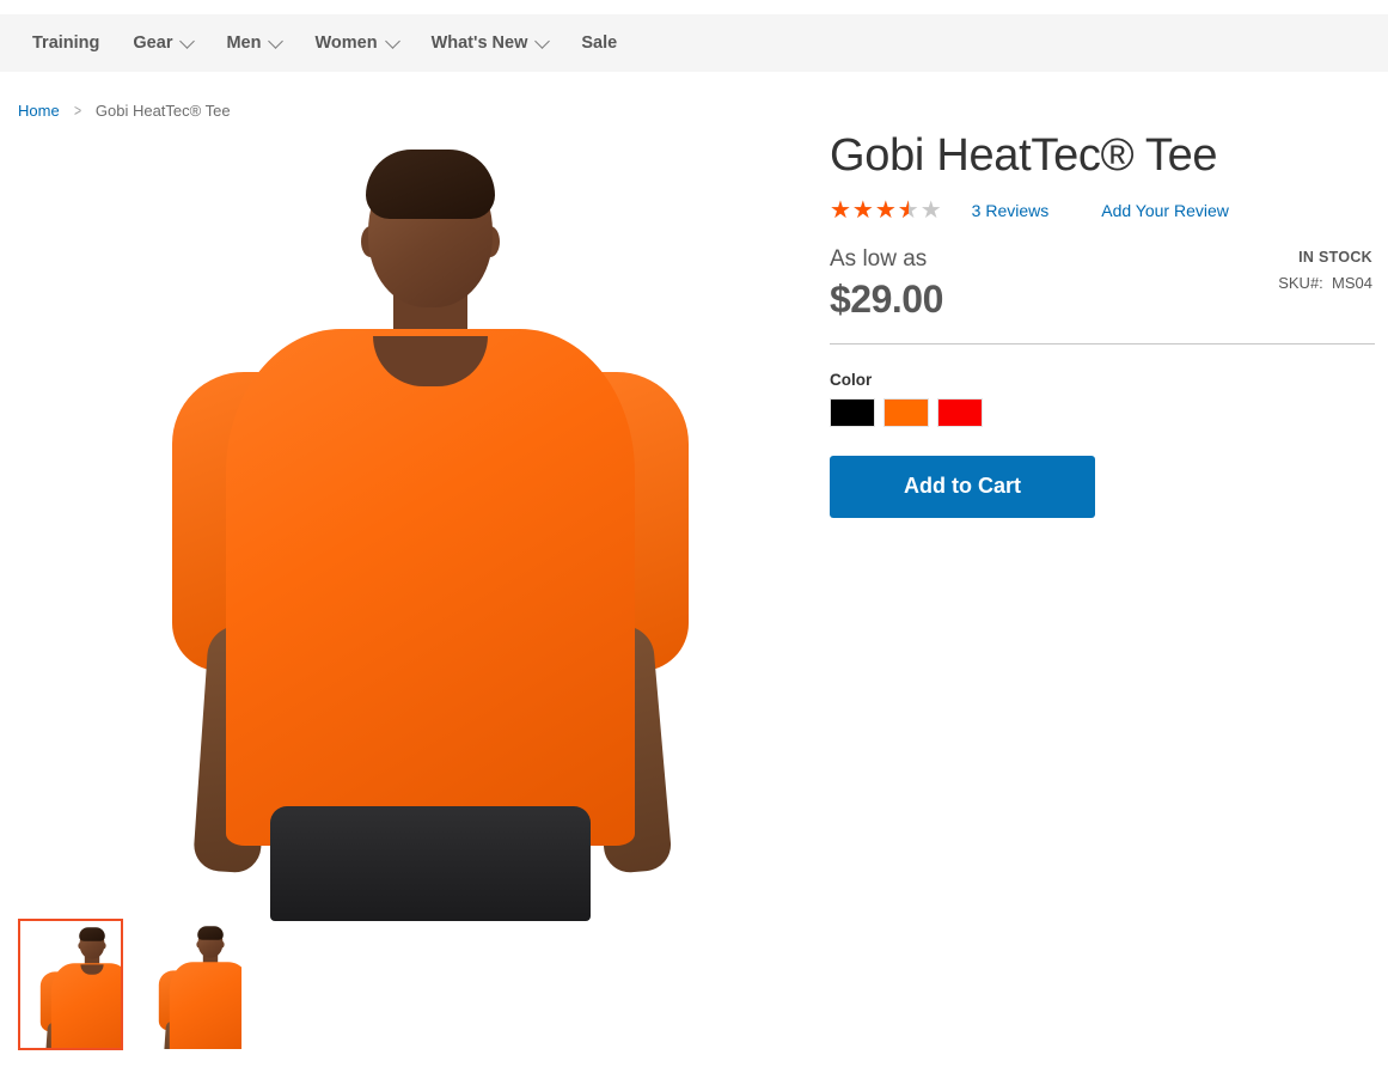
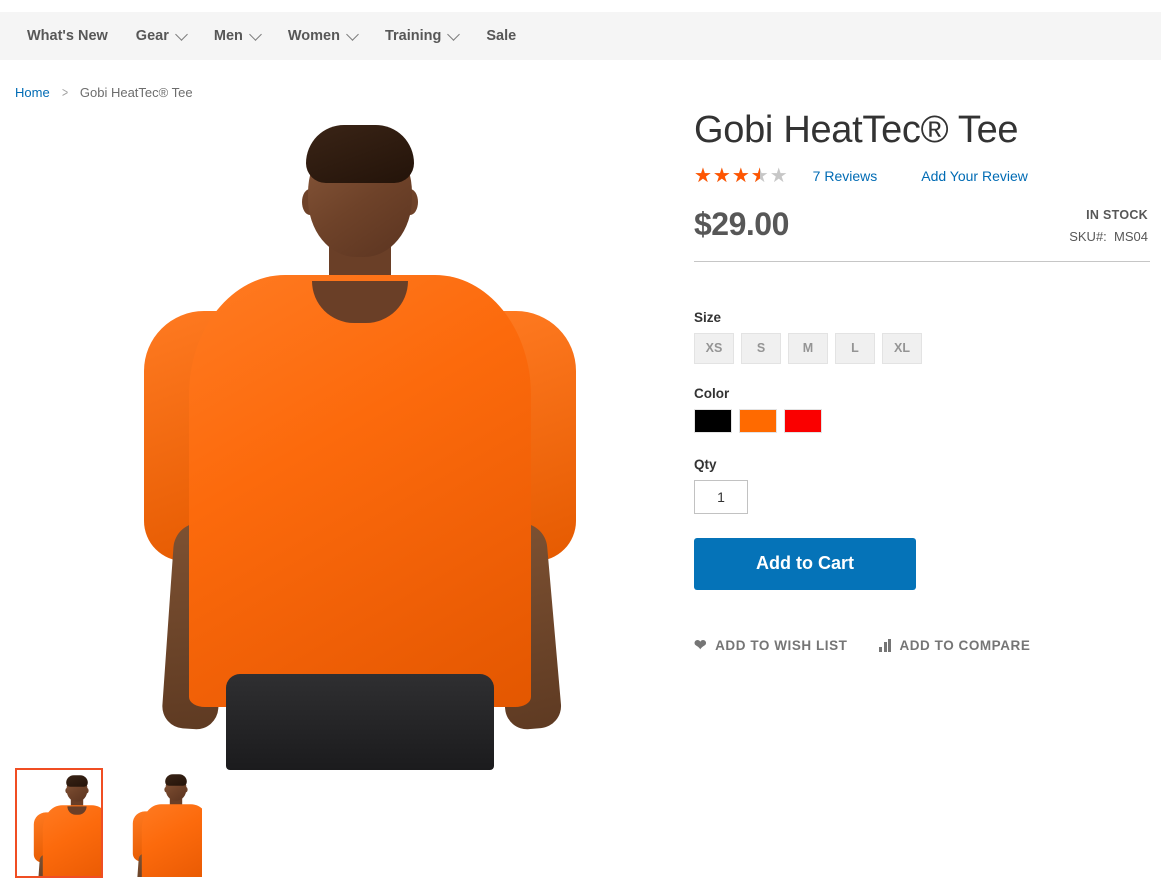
- Training
+ What's New
  Gear
  Men
  Women
- What's New
+ Training
  Sale
  Home
  >
  Gobi HeatTec® Tee
  Gobi HeatTec® Tee
  ★★★★★
- 3 Reviews
+ 7 Reviews
  Add Your Review
- As low as
  $29.00
  IN STOCK
  SKU#: MS04
+ Size
+ XS
+ S
+ M
+ L
+ XL
  Color
+ Qty
+ 1
  Add to Cart
+ ❤
+ ADD TO WISH LIST
+ ADD TO COMPARE
